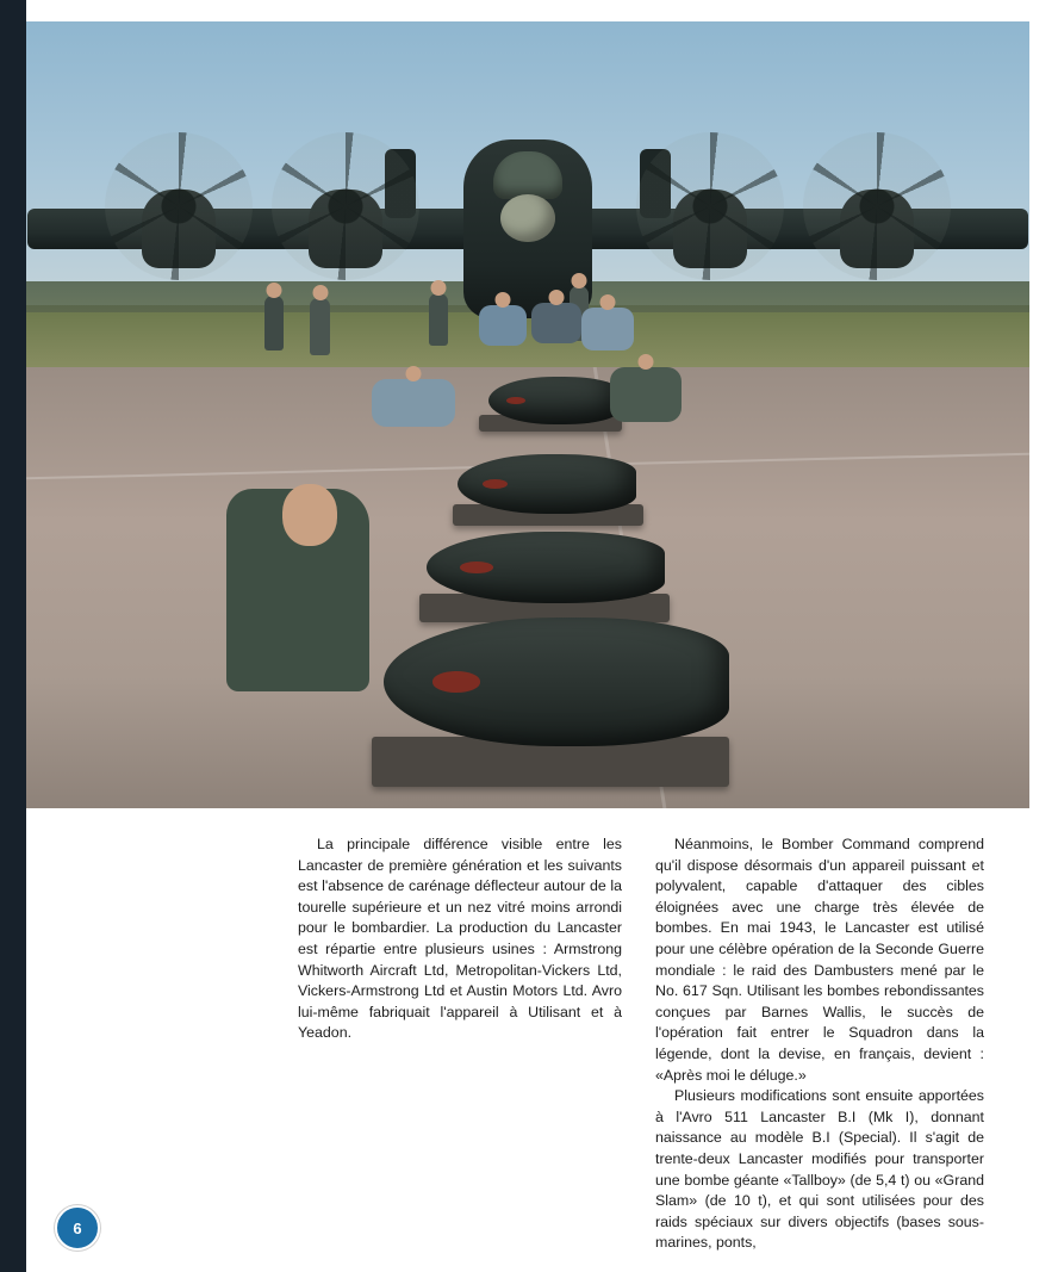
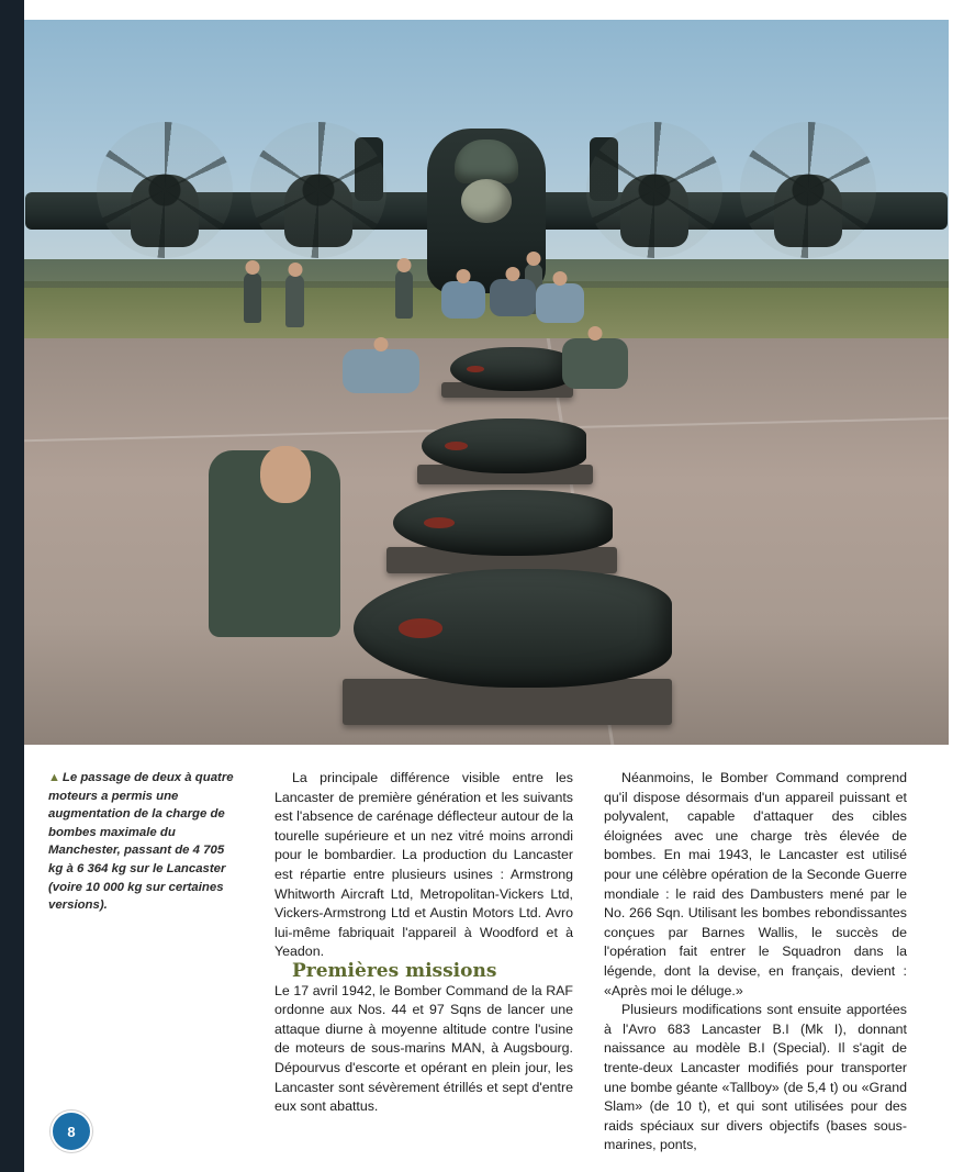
+ ▲ Le passage de deux à quatre moteurs a permis une augmentation de la charge de bombes maximale du Manchester, passant de 4 705 kg à 6 364 kg sur le Lancaster (voire 10 000 kg sur certaines versions).
- La principale différence visible entre les Lancaster de première génération et les suivants est l'absence de carénage déflecteur autour de la tourelle supérieure et un nez vitré moins arrondi pour le bombardier. La production du Lancaster est répartie entre plusieurs usines : Armstrong Whitworth Aircraft Ltd, Metropolitan-Vickers Ltd, Vickers-Armstrong Ltd et Austin Motors Ltd. Avro lui-même fabriquait l'appareil à Utilisant et à Yeadon.
+ La principale différence visible entre les Lancaster de première génération et les suivants est l'absence de carénage déflecteur autour de la tourelle supérieure et un nez vitré moins arrondi pour le bombardier. La production du Lancaster est répartie entre plusieurs usines : Armstrong Whitworth Aircraft Ltd, Metropolitan-Vickers Ltd, Vickers-Armstrong Ltd et Austin Motors Ltd. Avro lui-même fabriquait l'appareil à Woodford et à Yeadon.
+ Premières missions
+ Le 17 avril 1942, le Bomber Command de la RAF ordonne aux Nos. 44 et 97 Sqns de lancer une attaque diurne à moyenne altitude contre l'usine de moteurs de sous-marins MAN, à Augsbourg. Dépourvus d'escorte et opérant en plein jour, les Lancaster sont sévèrement étrillés et sept d'entre eux sont abattus.
- Néanmoins, le Bomber Command comprend qu'il dispose désormais d'un appareil puissant et polyvalent, capable d'attaquer des cibles éloignées avec une charge très élevée de bombes. En mai 1943, le Lancaster est utilisé pour une célèbre opération de la Seconde Guerre mondiale : le raid des Dambusters mené par le No. 617 Sqn. Utilisant les bombes rebondissantes conçues par Barnes Wallis, le succès de l'opération fait entrer le Squadron dans la légende, dont la devise, en français, devient : «Après moi le déluge.»
+ Néanmoins, le Bomber Command comprend qu'il dispose désormais d'un appareil puissant et polyvalent, capable d'attaquer des cibles éloignées avec une charge très élevée de bombes. En mai 1943, le Lancaster est utilisé pour une célèbre opération de la Seconde Guerre mondiale : le raid des Dambusters mené par le No. 266 Sqn. Utilisant les bombes rebondissantes conçues par Barnes Wallis, le succès de l'opération fait entrer le Squadron dans la légende, dont la devise, en français, devient : «Après moi le déluge.»
- Plusieurs modifications sont ensuite apportées à l'Avro 511 Lancaster B.I (Mk I), donnant naissance au modèle B.I (Special). Il s'agit de trente-deux Lancaster modifiés pour transporter une bombe géante «Tallboy» (de 5,4 t) ou «Grand Slam» (de 10 t), et qui sont utilisées pour des raids spéciaux sur divers objectifs (bases sous-marines, ponts,
+ Plusieurs modifications sont ensuite apportées à l'Avro 683 Lancaster B.I (Mk I), donnant naissance au modèle B.I (Special). Il s'agit de trente-deux Lancaster modifiés pour transporter une bombe géante «Tallboy» (de 5,4 t) ou «Grand Slam» (de 10 t), et qui sont utilisées pour des raids spéciaux sur divers objectifs (bases sous-marines, ponts,
- 6
+ 8
